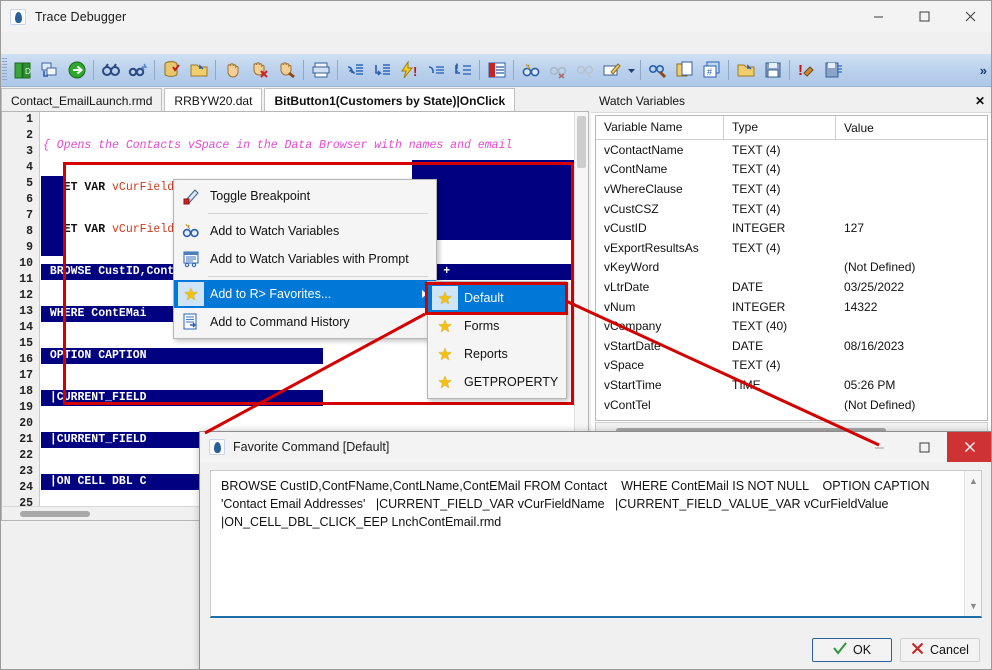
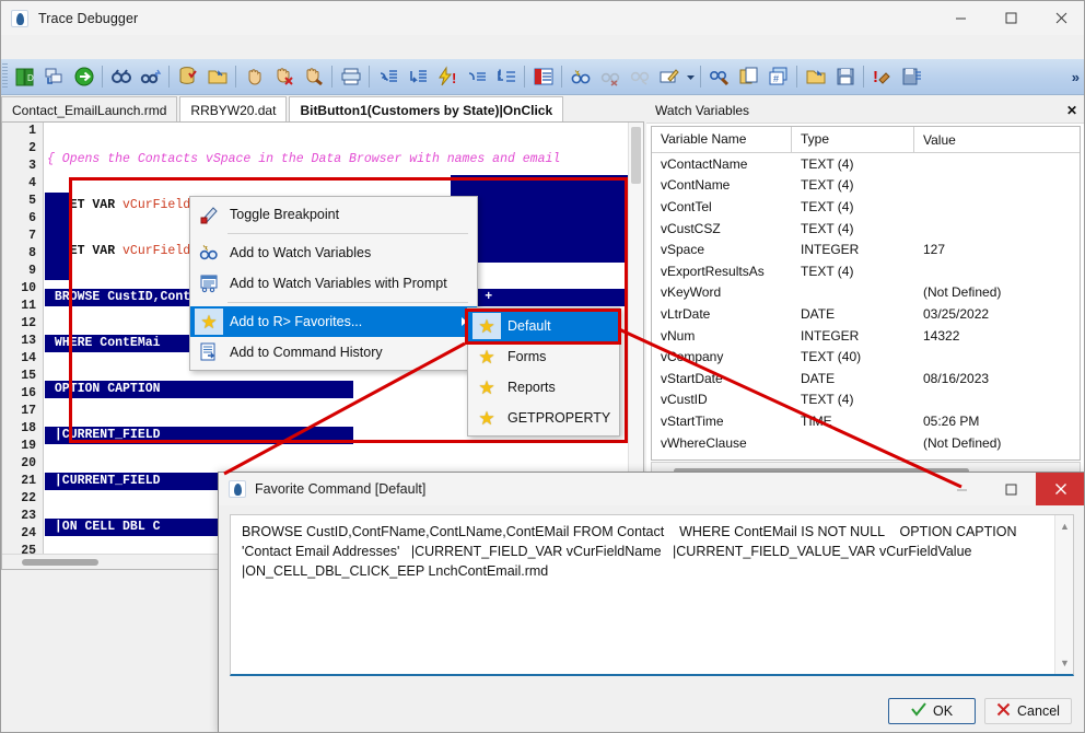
  Trace Debugger
  D
  !
  !
  #
  !
  »
  Contact_EmailLaunch.rmd
  RRBYW20.dat
  BitButton1(Customers by State)|OnClick
  1
  2
  3
  4
  5
  6
  7
  8
  9
  10
  11
  12
  13
  14
  15
  16
  17
  18
  19
  20
  21
  22
  23
  24
  25
  { Opens the Contacts vSpace in the Data Browser with names and email
  WHERE ContEMai
  OPTION CAPTION
  |CURRENT_FIELD
  |CURRENT_FIELD
  |ON CELL DBL C
  Toggle Breakpoint
  Add to Watch Variables
  Add to Watch Variables with Prompt
  ★
  Add to R> Favorites...
  Add to Command History
  ★
  Default
  ★
  Forms
  ★
  Reports
  ★
  GETPROPERTY
  Watch Variables
  ✕
  Variable Name
  Type
  Value
  vContactName
  TEXT (4)
  vContName
  TEXT (4)
- vWhereClause
+ vContTel
  TEXT (4)
  vCustCSZ
  TEXT (4)
- vCustID
+ vSpace
  INTEGER
  127
  vExportResultsAs
  TEXT (4)
  vKeyWord
  (Not Defined)
  vLtrDate
  DATE
  03/25/2022
  vNum
  INTEGER
  14322
  vCmpany
  TEXT (40)
  vStartDate
  DATE
  08/16/2023
- vSpace
+ vCustID
  TEXT (4)
  vStartTime
  TIE
  05:26 PM
- vContTel
+ vWhereClause
  (Not Defined)
  Favorite Command [Default]
  BROWSE CustID,ContFName,ContLName,ContEMail FROM Contact WHERE ContEMail IS NOT NULL OPTION CAPTION 'Contact Email Addresses' |CURRENT_FIELD_VAR vCurFieldName |CURRENT_FIELD_VALUE_VAR vCurFieldValue |ON_CELL_DBL_CLICK_EEP LnchContEmail.rmd
  ▲
  ▼
  OK
  Cancel
